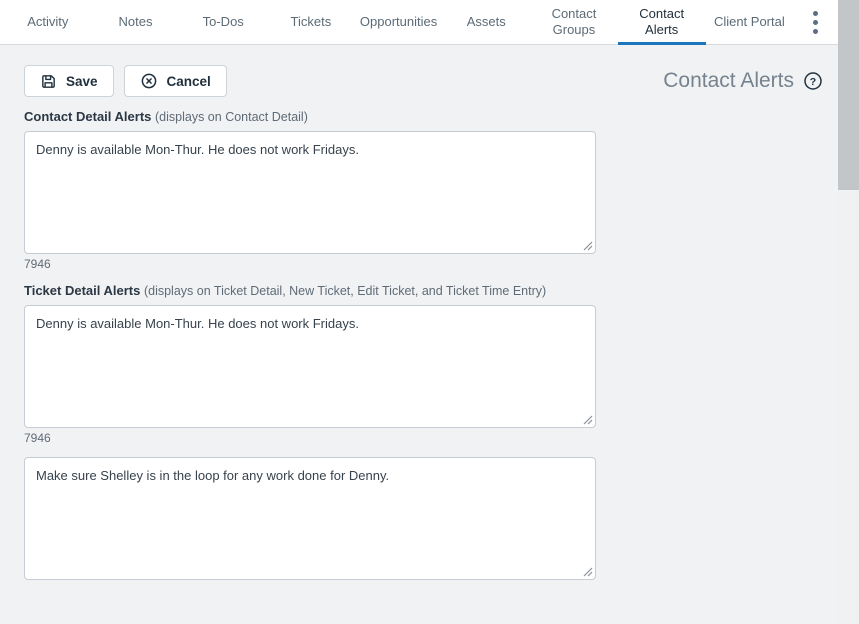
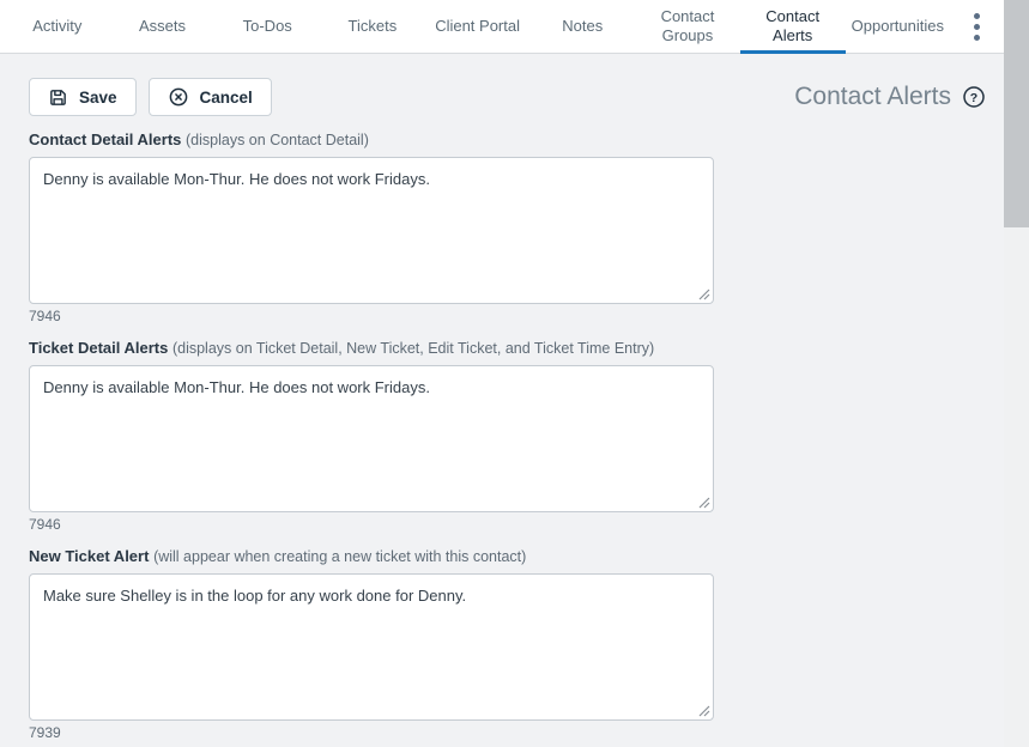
  Activity
- Notes
+ Assets
  To-Dos
  Tickets
- Opportunities
+ Client Portal
- Assets
+ Notes
  Contact Groups
  Contact Alerts
- Client Portal
+ Opportunities
  Save
  Cancel
  Contact Alerts
  ?
  Contact Detail Alerts (displays on Contact Detail)
  Denny is available Mon-Thur. He does not work Fridays.
  7946
  Ticket Detail Alerts (displays on Ticket Detail, New Ticket, Edit Ticket, and Ticket Time Entry)
  Denny is available Mon-Thur. He does not work Fridays.
  7946
+ New Ticket Alert (will appear when creating a new ticket with this contact)
  Make sure Shelley is in the loop for any work done for Denny.
+ 7939
